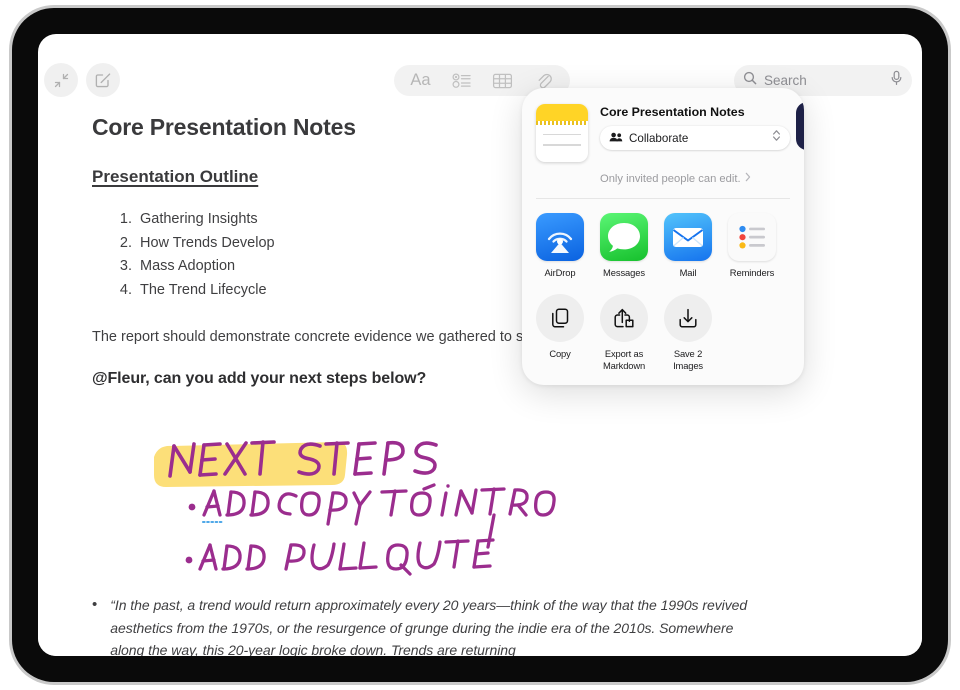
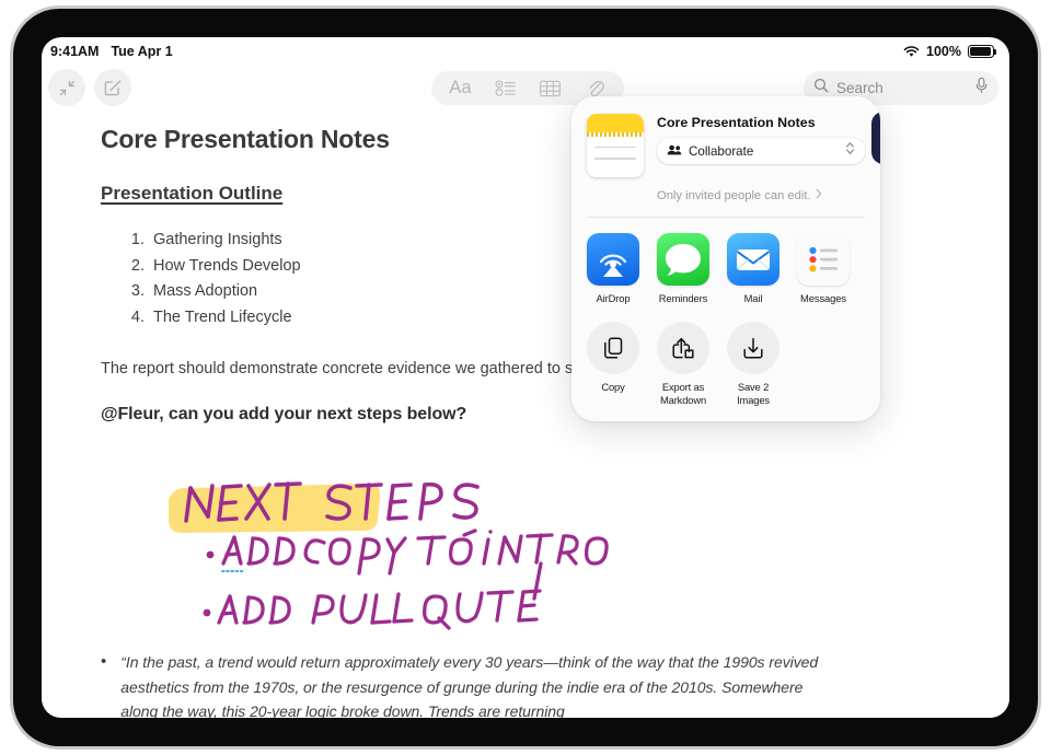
+ 9:41AM
+ Tue Apr 1
+ 100%
  Aa
  Search
  Core Presentation Notes
  Presentation Outline
  Gathering Insights
  How Trends Develop
  Mass Adoption
  The Trend Lifecycle
  @Fleur, can you add your next steps below?
  •
- “In the past, a trend would return approximately every 20 years—think of the way that the 1990s revived aesthetics from the 1970s, or the resurgence of grunge during the indie era of the 2010s. Somewhere along the way, this 20-year logic broke down. Trends are returning
+ “In the past, a trend would return approximately every 30 years—think of the way that the 1990s revived aesthetics from the 1970s, or the resurgence of grunge during the indie era of the 2010s. Somewhere along the way, this 20-year logic broke down. Trends are returning
  Core Presentation Notes
  Collaborate
  Only invited people can edit.
  AirDrop
- Messages
+ Reminders
  Mail
- Reminders
+ Messages
  Copy
  Export as Markdown
  Save 2 Images
